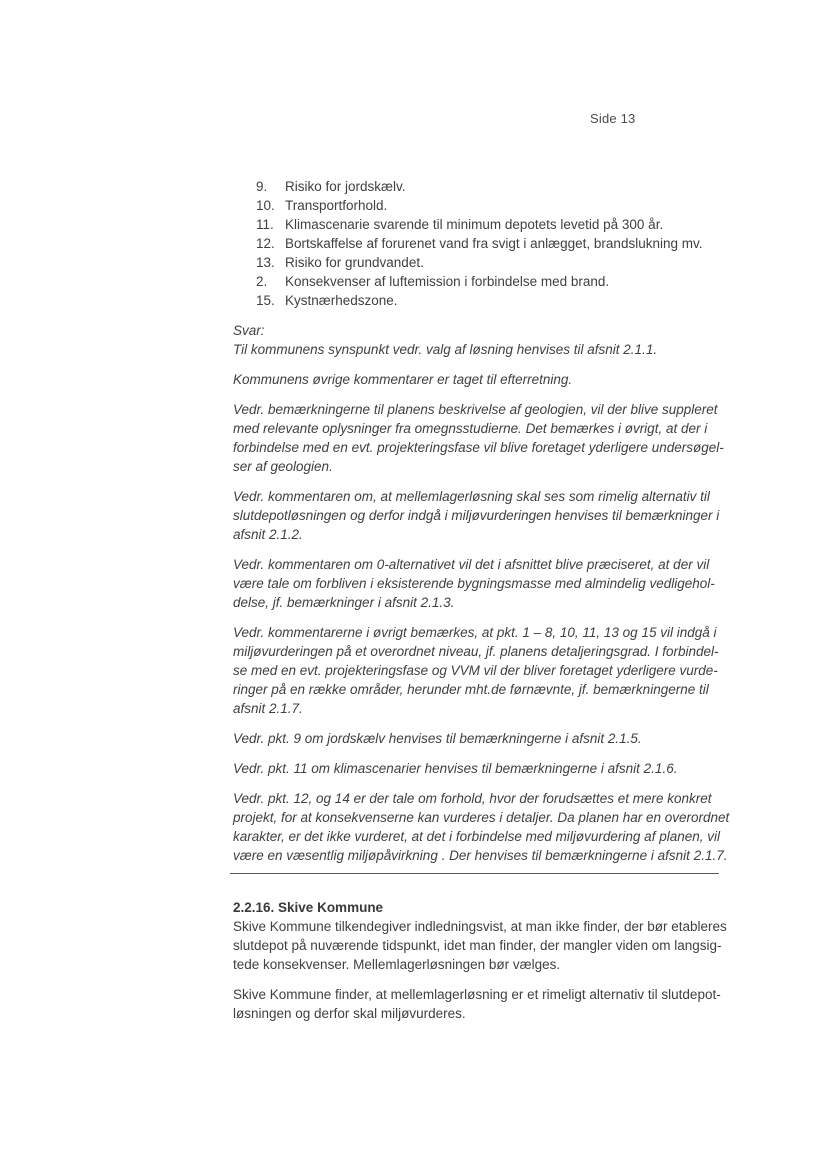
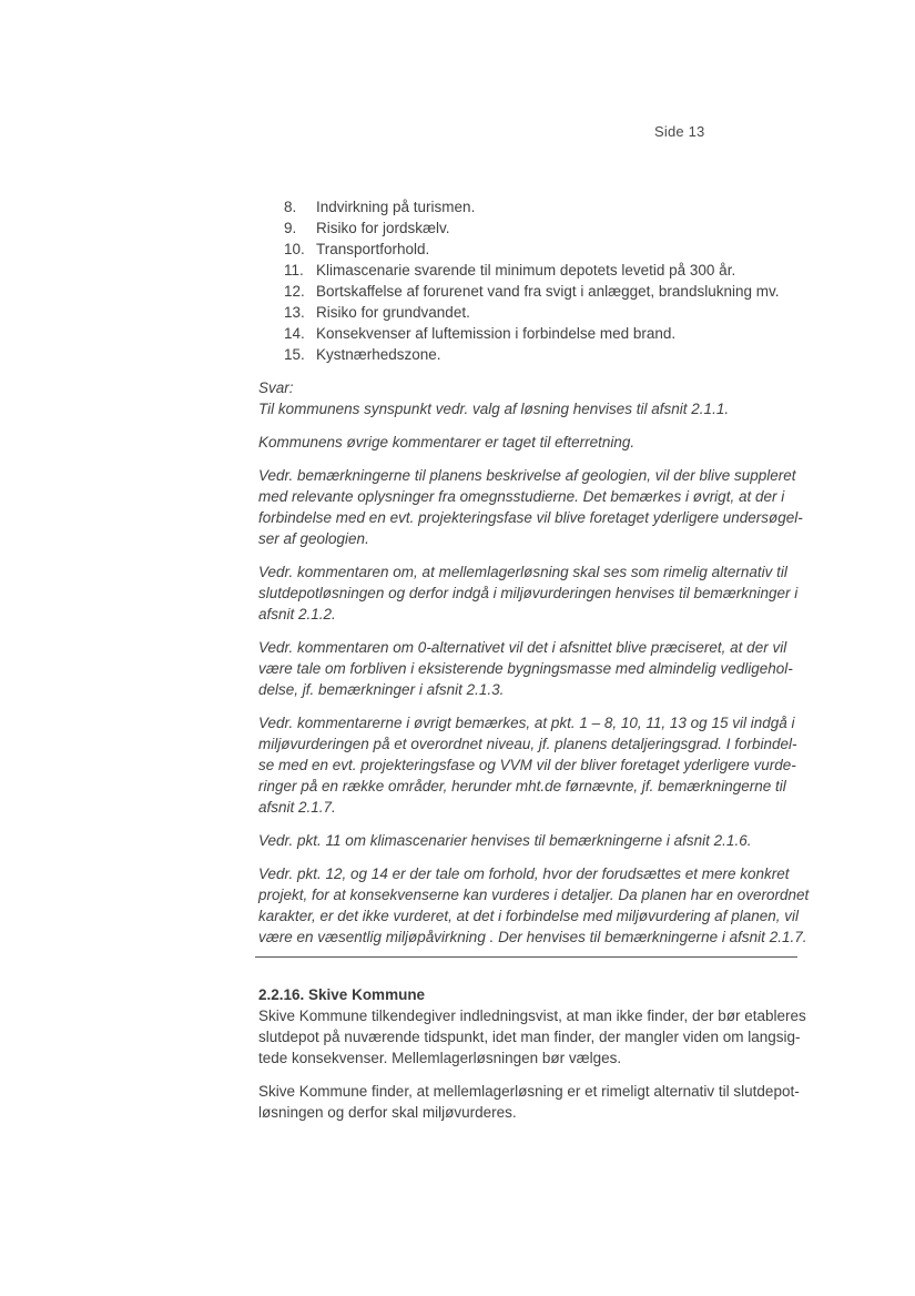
  Side 13
+ 8.
+ Indvirkning på turismen.
  9.
  Risiko for jordskælv.
  10.
  Transportforhold.
  11.
  Klimascenarie svarende til minimum depotets levetid på 300 år.
  12.
  Bortskaffelse af forurenet vand fra svigt i anlægget, brandslukning mv.
  13.
  Risiko for grundvandet.
- 2.
+ 14.
  Konsekvenser af luftemission i forbindelse med brand.
  15.
  Kystnærhedszone.
  Svar:
  Til kommunens synspunkt vedr. valg af løsning henvises til afsnit 2.1.1.
  Kommunens øvrige kommentarer er taget til efterretning.
  Vedr. bemærkningerne til planens beskrivelse af geologien, vil der blive suppleret
  med relevante oplysninger fra omegnsstudierne. Det bemærkes i øvrigt, at der i
  forbindelse med en evt. projekteringsfase vil blive foretaget yderligere undersøgel-
  ser af geologien.
  Vedr. kommentaren om, at mellemlagerløsning skal ses som rimelig alternativ til
  slutdepotløsningen og derfor indgå i miljøvurderingen henvises til bemærkninger i
  afsnit 2.1.2.
  Vedr. kommentaren om 0-alternativet vil det i afsnittet blive præciseret, at der vil
  være tale om forbliven i eksisterende bygningsmasse med almindelig vedligehol-
  delse, jf. bemærkninger i afsnit 2.1.3.
  Vedr. kommentarerne i øvrigt bemærkes, at pkt. 1 – 8, 10, 11, 13 og 15 vil indgå i
  miljøvurderingen på et overordnet niveau, jf. planens detaljeringsgrad. I forbindel-
  se med en evt. projekteringsfase og VVM vil der bliver foretaget yderligere vurde-
  ringer på en række områder, herunder mht.de førnævnte, jf. bemærkningerne til
  afsnit 2.1.7.
- Vedr. pkt. 9 om jordskælv henvises til bemærkningerne i afsnit 2.1.5.
  Vedr. pkt. 11 om klimascenarier henvises til bemærkningerne i afsnit 2.1.6.
  Vedr. pkt. 12, og 14 er der tale om forhold, hvor der forudsættes et mere konkret
  projekt, for at konsekvenserne kan vurderes i detaljer. Da planen har en overordnet
  karakter, er det ikke vurderet, at det i forbindelse med miljøvurdering af planen, vil
  være en væsentlig miljøpåvirkning . Der henvises til bemærkningerne i afsnit 2.1.7.
  2.2.16. Skive Kommune
  Skive Kommune tilkendegiver indledningsvist, at man ikke finder, der bør etableres
  slutdepot på nuværende tidspunkt, idet man finder, der mangler viden om langsig-
  tede konsekvenser. Mellemlagerløsningen bør vælges.
  Skive Kommune finder, at mellemlagerløsning er et rimeligt alternativ til slutdepot-
  løsningen og derfor skal miljøvurderes.
